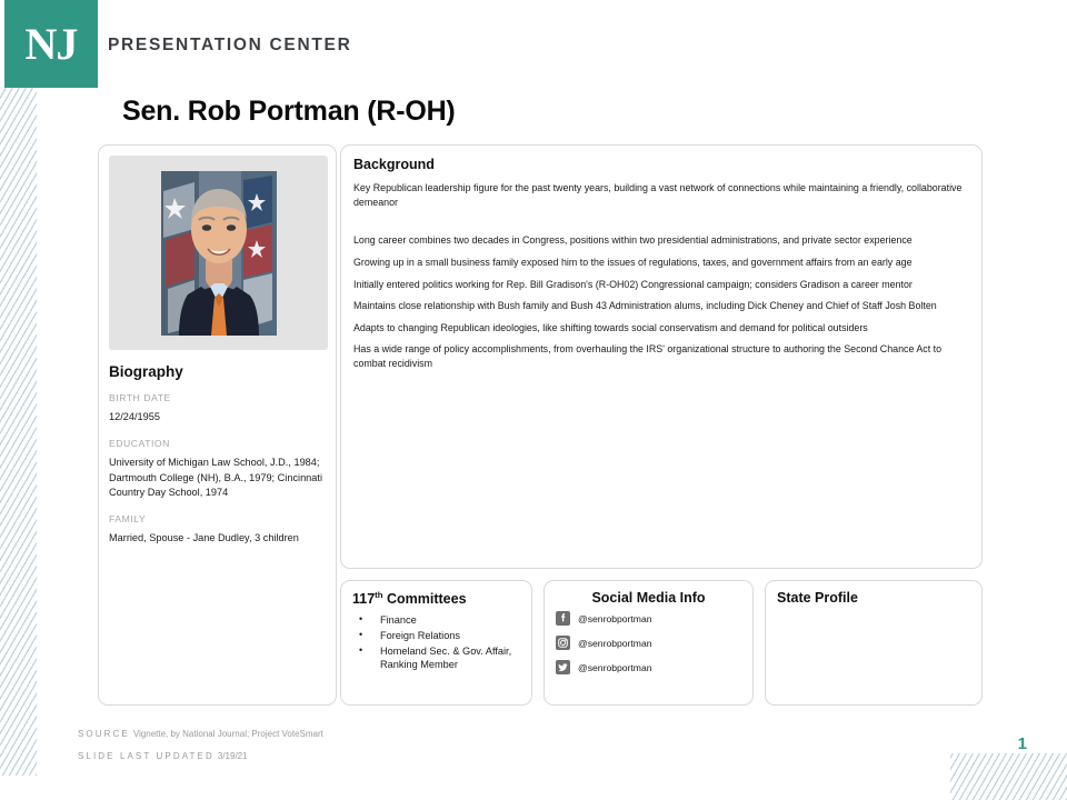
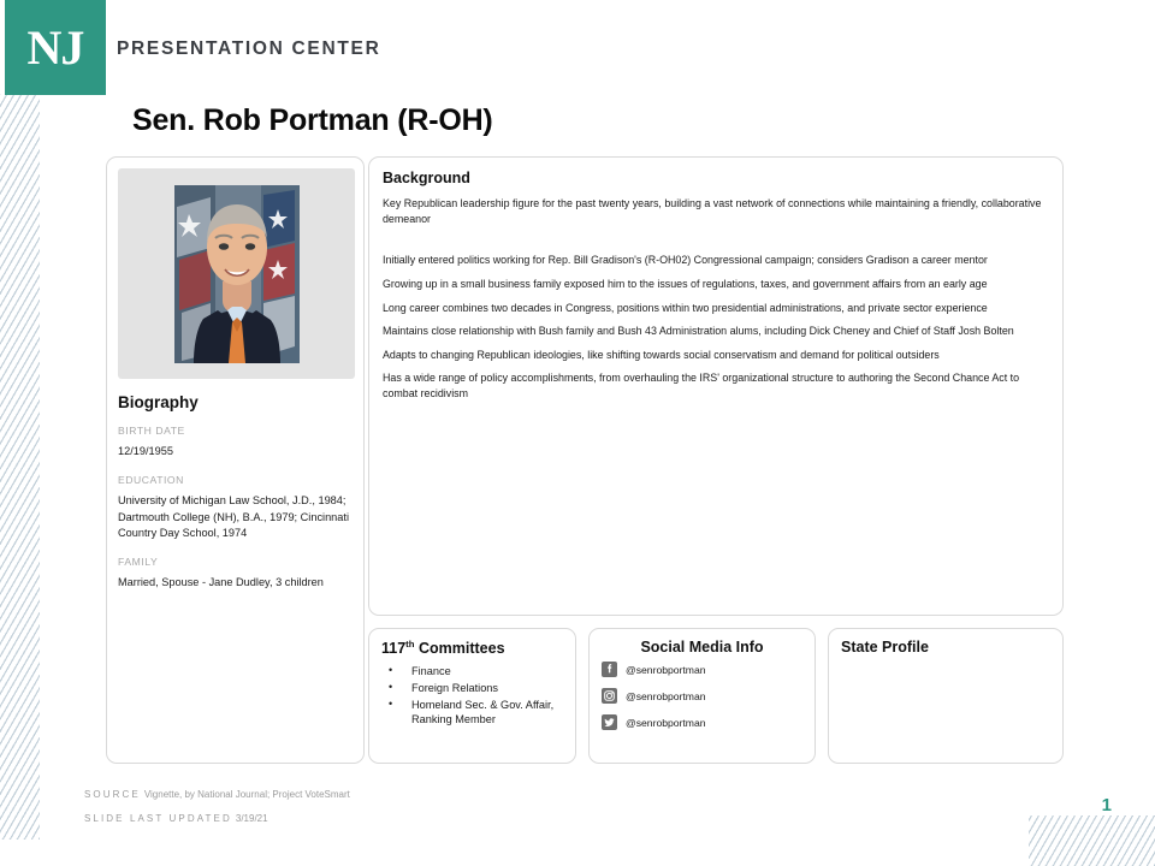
  NJ
  PRESENTATION CENTER
  Sen. Rob Portman (R-OH)
  Biography
  BIRTH DATE
- 12/24/1955
+ 12/19/1955
  EDUCATION
  University of Michigan Law School, J.D., 1984; Dartmouth College (NH), B.A., 1979; Cincinnati Country Day School, 1974
  FAMILY
  Married, Spouse - Jane Dudley, 3 children
  Background
  Key Republican leadership figure for the past twenty years, building a vast network of connections while maintaining a friendly, collaborative demeanor
- Long career combines two decades in Congress, positions within two presidential administrations, and private sector experience
+ Initially entered politics working for Rep. Bill Gradison's (R-OH02) Congressional campaign; considers Gradison a career mentor
  Growing up in a small business family exposed him to the issues of regulations, taxes, and government affairs from an early age
- Initially entered politics working for Rep. Bill Gradison's (R-OH02) Congressional campaign; considers Gradison a career mentor
+ Long career combines two decades in Congress, positions within two presidential administrations, and private sector experience
  Maintains close relationship with Bush family and Bush 43 Administration alums, including Dick Cheney and Chief of Staff Josh Bolten
  Adapts to changing Republican ideologies, like shifting towards social conservatism and demand for political outsiders
  Has a wide range of policy accomplishments, from overhauling the IRS' organizational structure to authoring the Second Chance Act to combat recidivism
  117th Committees
  Finance
  Foreign Relations
  Homeland Sec. & Gov. Affair, Ranking Member
  Social Media Info
  @senrobportman
  @senrobportman
  @senrobportman
  State Profile
  SOURCE Vignette, by National Journal; Project VoteSmart
  SLIDE LAST UPDATED 3/19/21
  1
